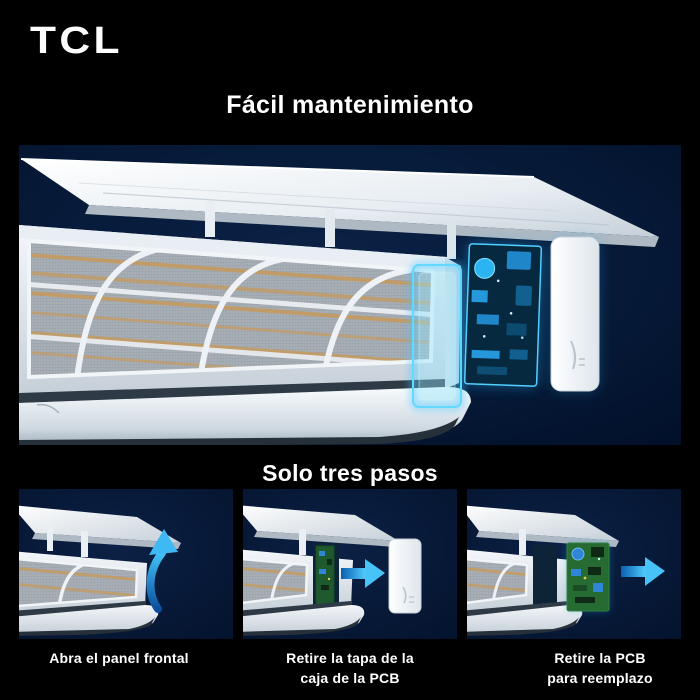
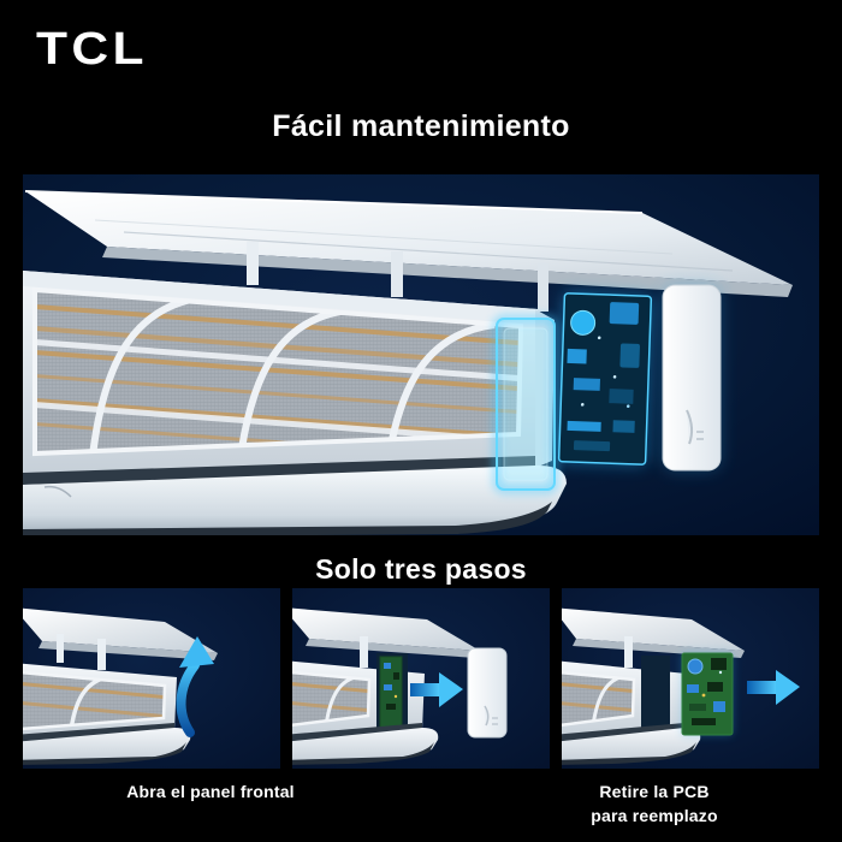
  TCL
  Fácil mantenimiento
  Solo tres pasos
  Abra el panel frontal
- Retire la tapa de la
- caja de la PCB
  Retire la PCB
  para reemplazo
